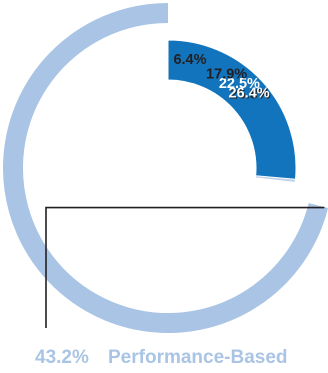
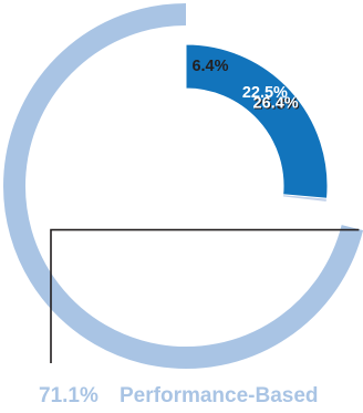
  22.5%
  6.4%
  26.8%
- 17.9%
  26.4%
- 43.2%
+ 71.1%
  Performance-Based
